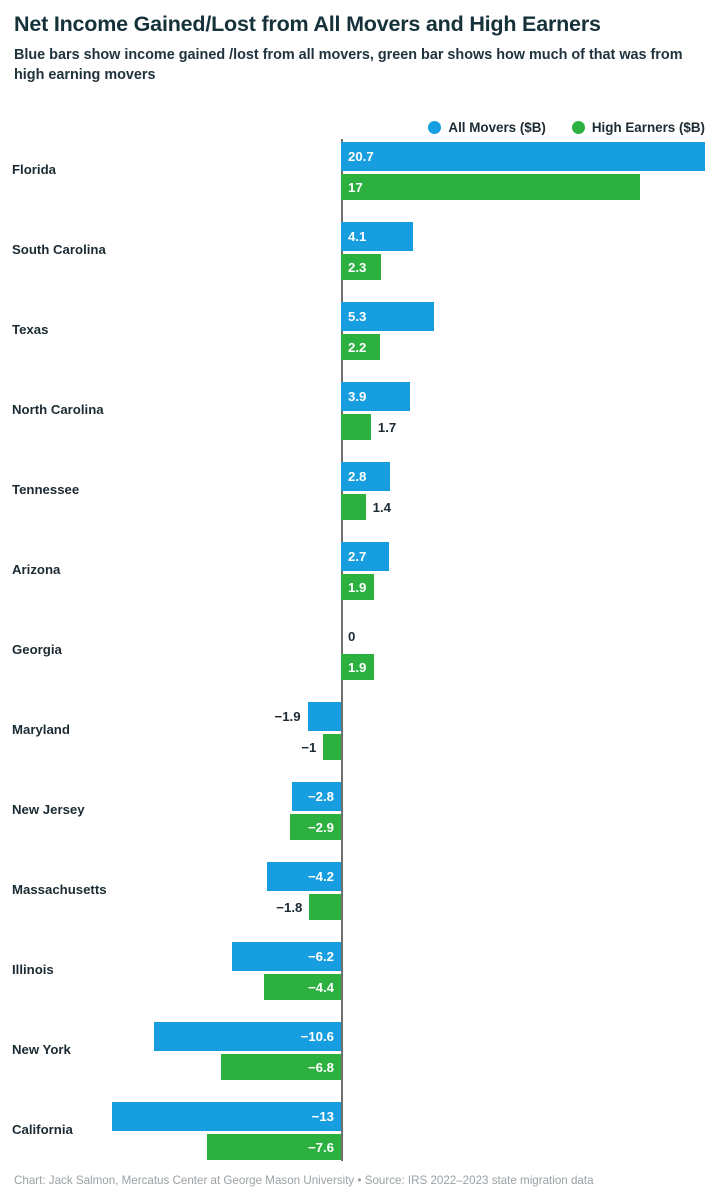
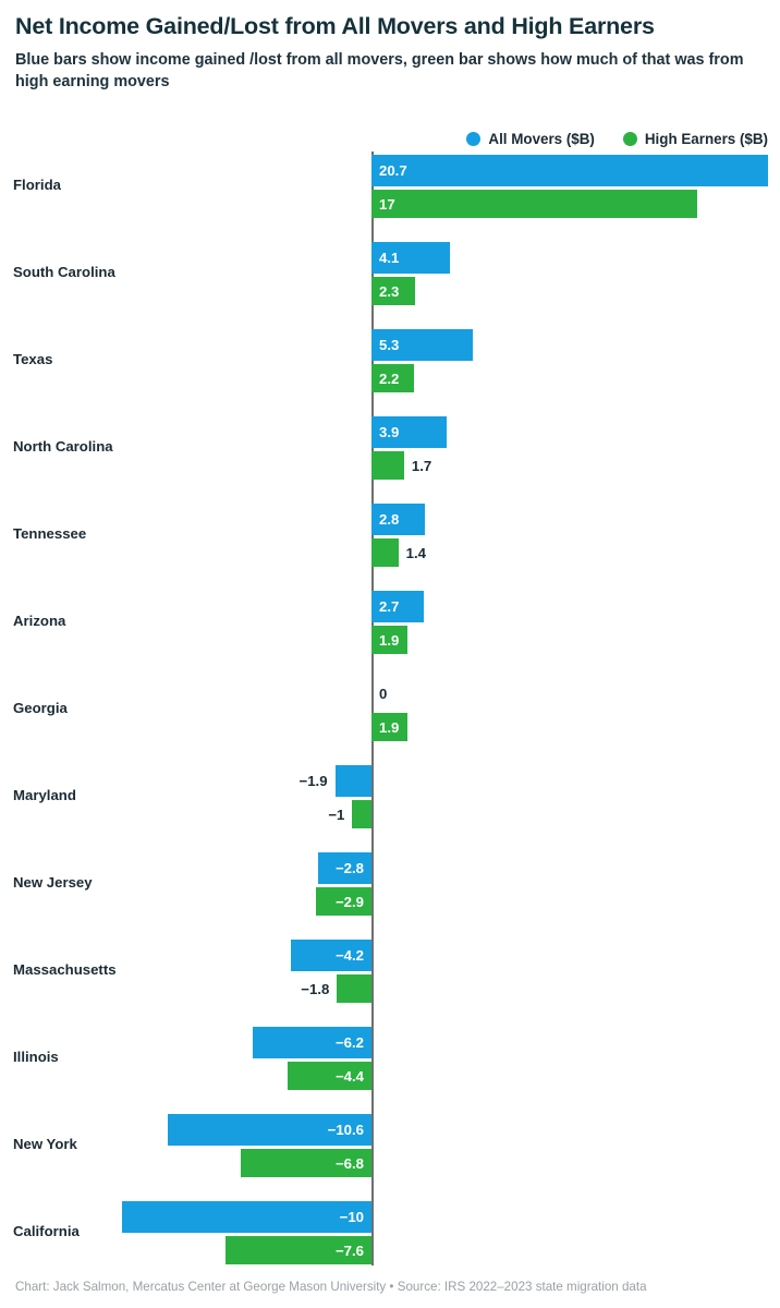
  Net Income Gained/Lost from All Movers and High Earners
  Blue bars show income gained /lost from all movers, green bar shows how much of that was from high earning movers
  All Movers ($B)
  High Earners ($B)
  Florida
  20.7
  17
  South Carolina
  4.1
  2.3
  Texas
  5.3
  2.2
  North Carolina
  3.9
  1.7
  Tennessee
  2.8
  1.4
  Arizona
  2.7
  1.9
  Georgia
  0
  1.9
  Maryland
  −1.9
  −1
  New Jersey
  −2.8
  −2.9
  Massachusetts
  −4.2
  −1.8
  Illinois
  −6.2
  −4.4
  New York
  −10.6
  −6.8
  California
- −13
+ −10
  −7.6
  Chart: Jack Salmon, Mercatus Center at George Mason University • Source: IRS 2022–2023 state migration data
